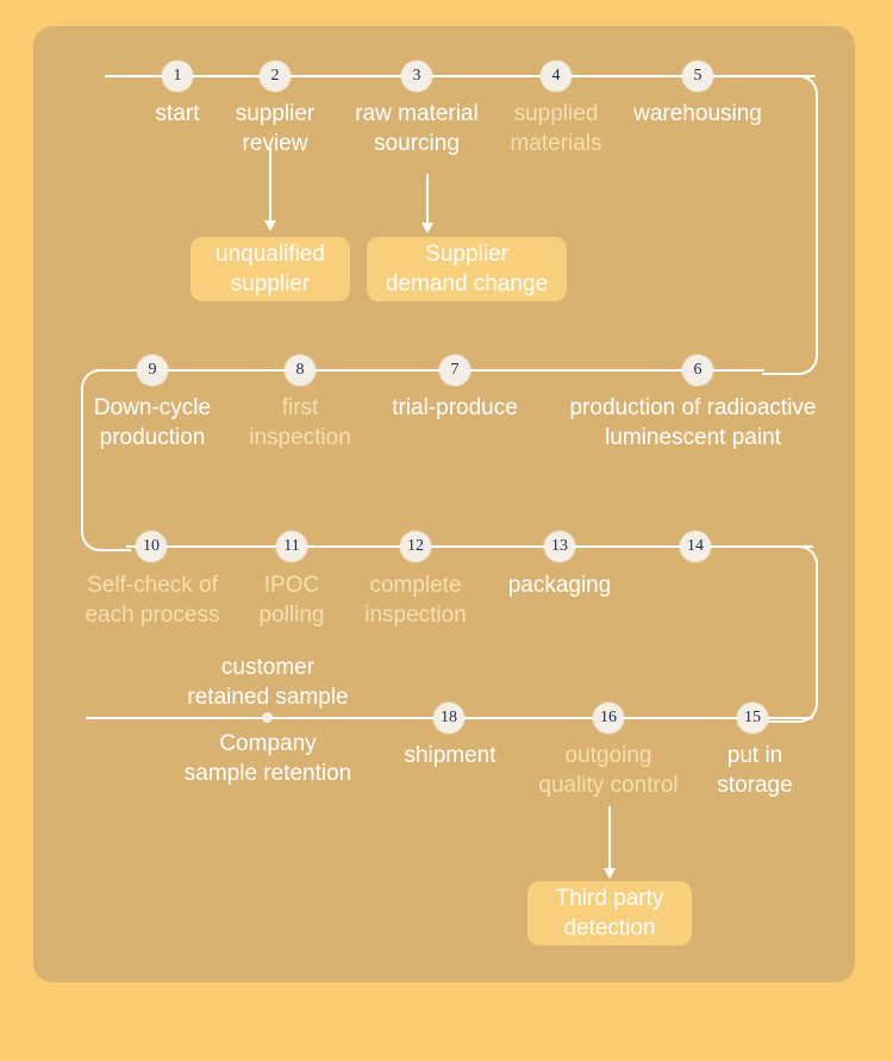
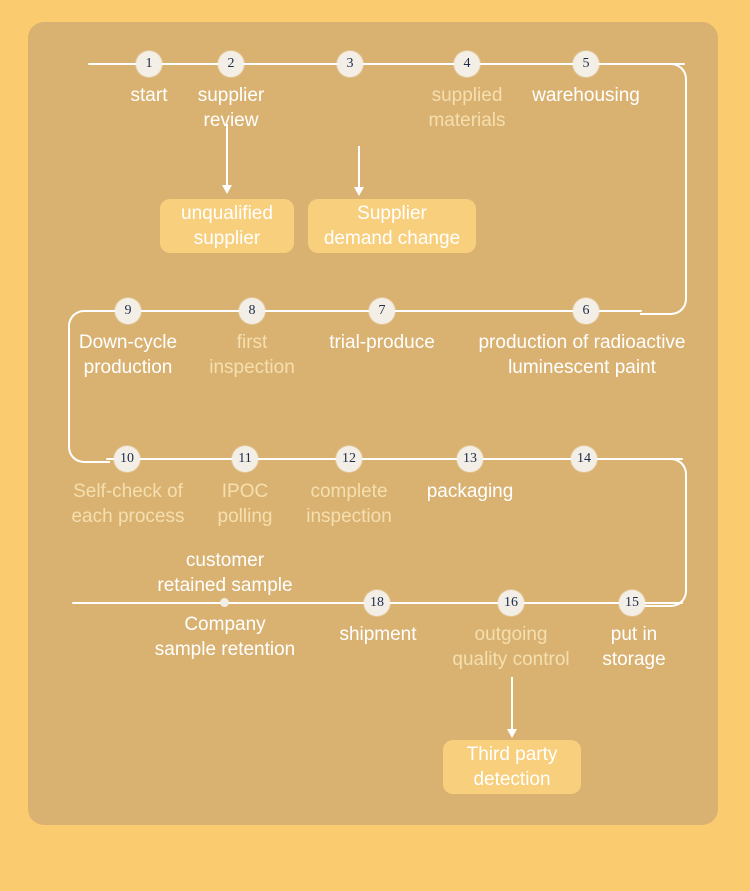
  1
  2
  3
  4
  5
  start
  supplier
  review
- raw material
- sourcing
  supplied
  materials
  warehousing
  unqualified
  supplier
  Supplier
  demand change
  9
  8
  7
  6
  Down-cycle
  production
  first
  inspection
  trial-produce
  production of radioactive
  luminescent paint
  10
  11
  12
  13
  14
  Self-check of
  each process
  IPOC
  polling
  complete
  inspection
  packaging
  18
  16
  15
  customer
  retained sample
  Company
  sample retention
  shipment
  outgoing
  quality control
  put in
  storage
  Third party
  detection
